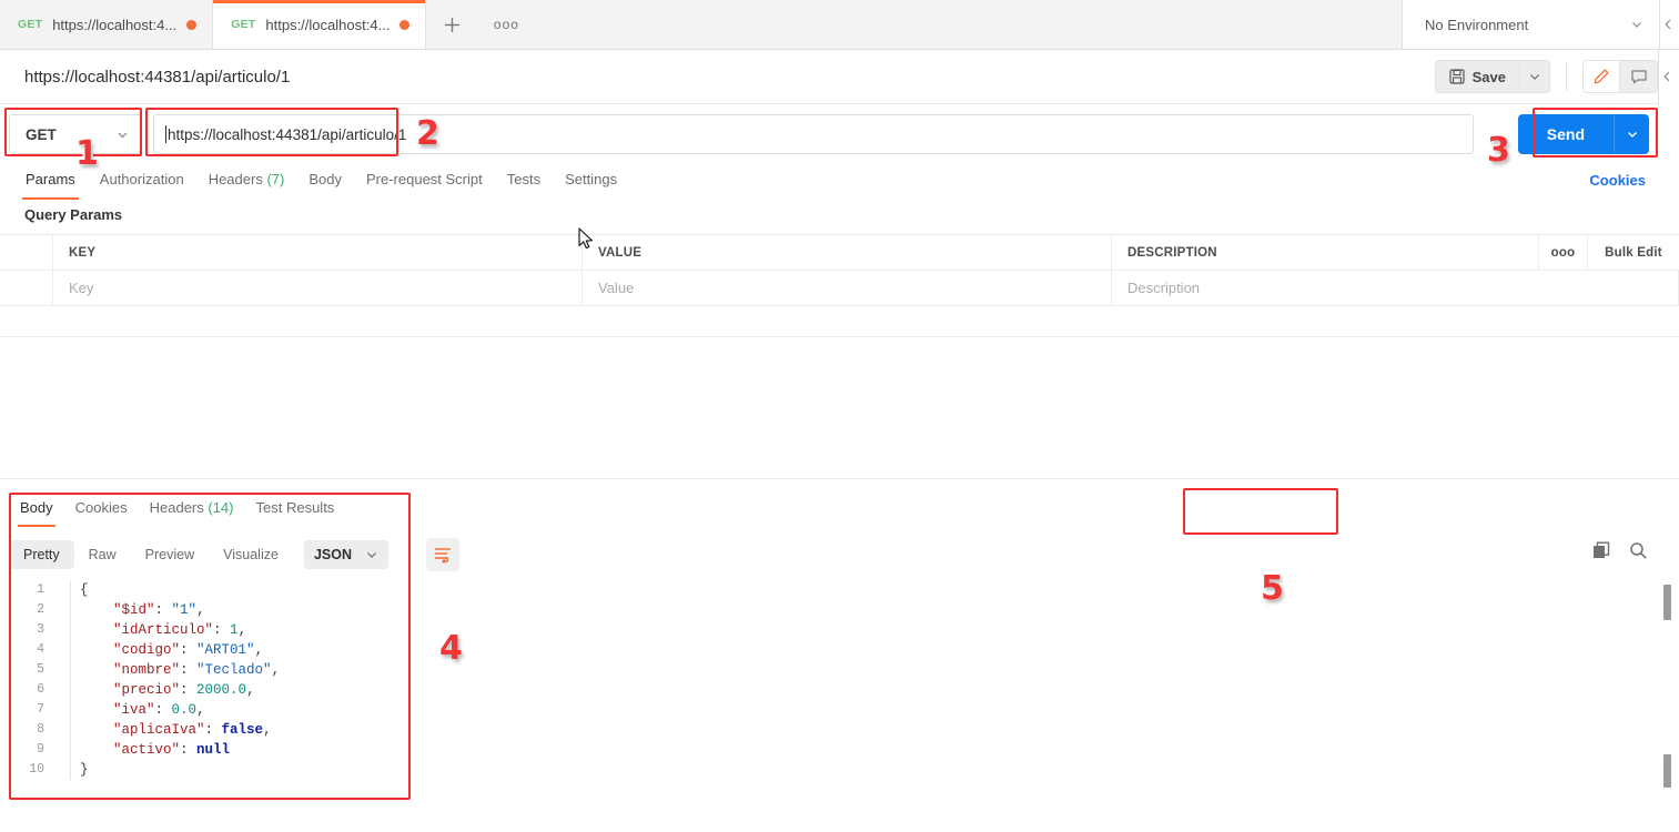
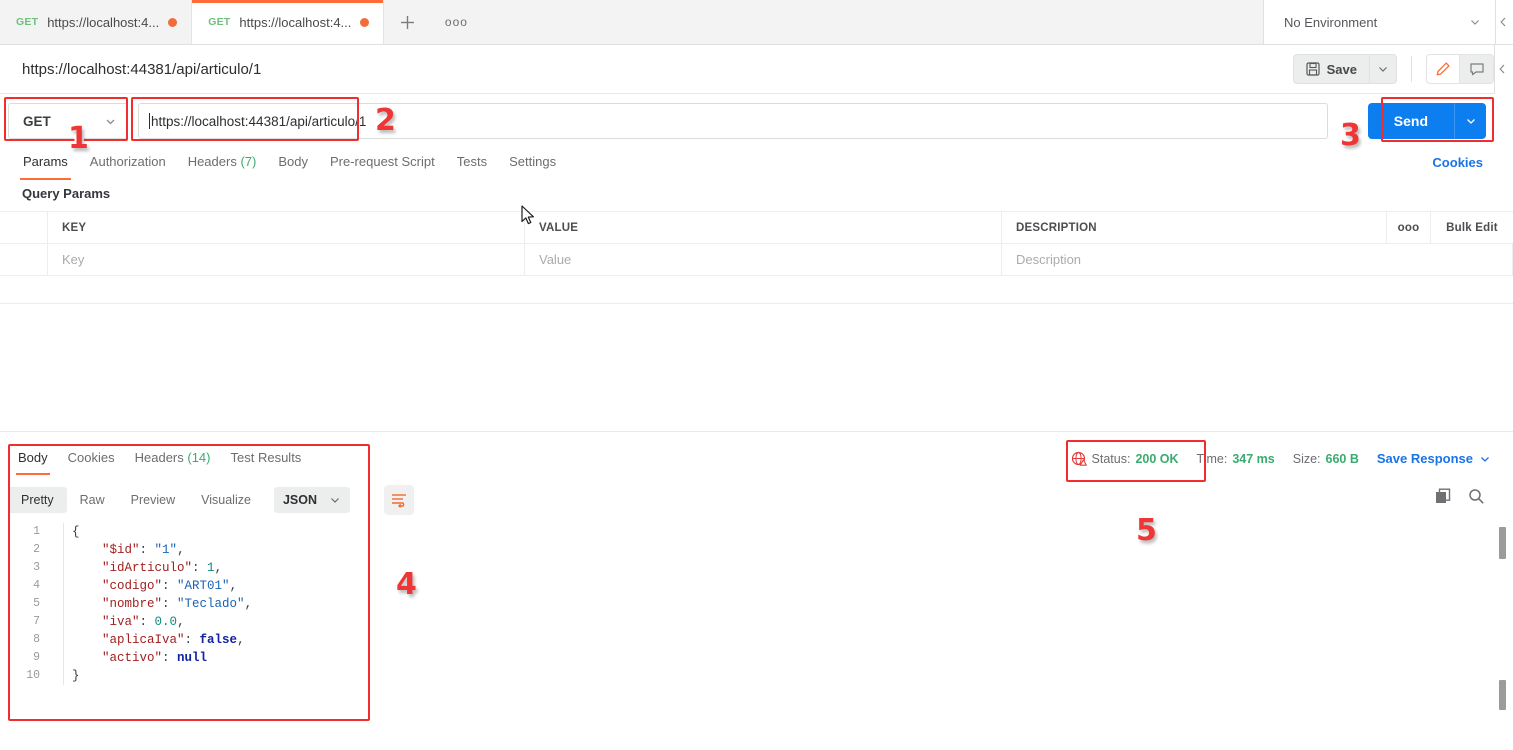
  GET
  https://localhost:4...
  GET
  https://localhost:4...
  ooo
  No Environment
  https://localhost:44381/api/articulo/1
  Save
  GET
  https://localhost:44381/api/articulo/1
  Send
  Params
  Authorization
  Headers (7)
  Body
  Pre-request Script
  Tests
  Settings
  Cookies
  Query Params
  KEY
  VALUE
  DESCRIPTION
  ooo
  Bulk Edit
  Key
  Value
  Description
  Body
  Cookies
  Headers (14)
  Test Results
+ Status:
+ 200 OK
+ Time:
+ 347 ms
+ Size:
+ 660 B
+ Save Response
  Pretty
  Raw
  Preview
  Visualize
  JSON
  1
  {
  2
  "$id": "1",
  3
  "idArticulo": 1,
  4
  "codigo": "ART01",
  5
  "nombre": "Teclado",
- 6
- "precio": 2000.0,
  7
  "iva": 0.0,
  8
  "aplicaIva": false,
  9
  "activo": null
  10
  }
  1
  2
  3
  4
  5
